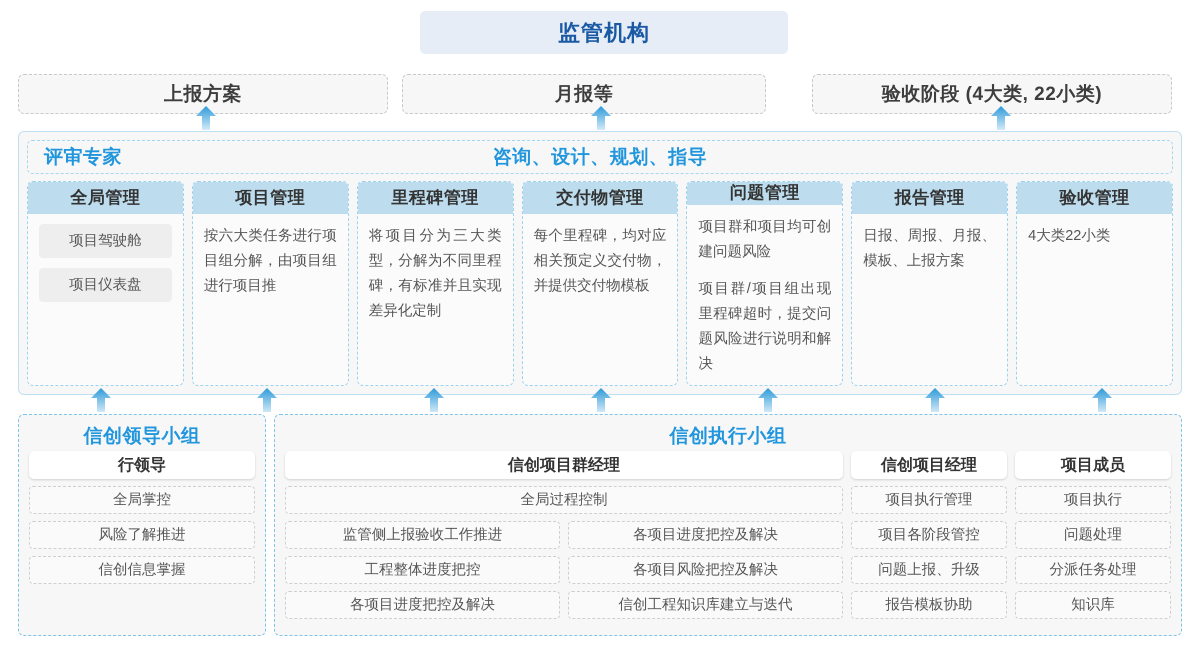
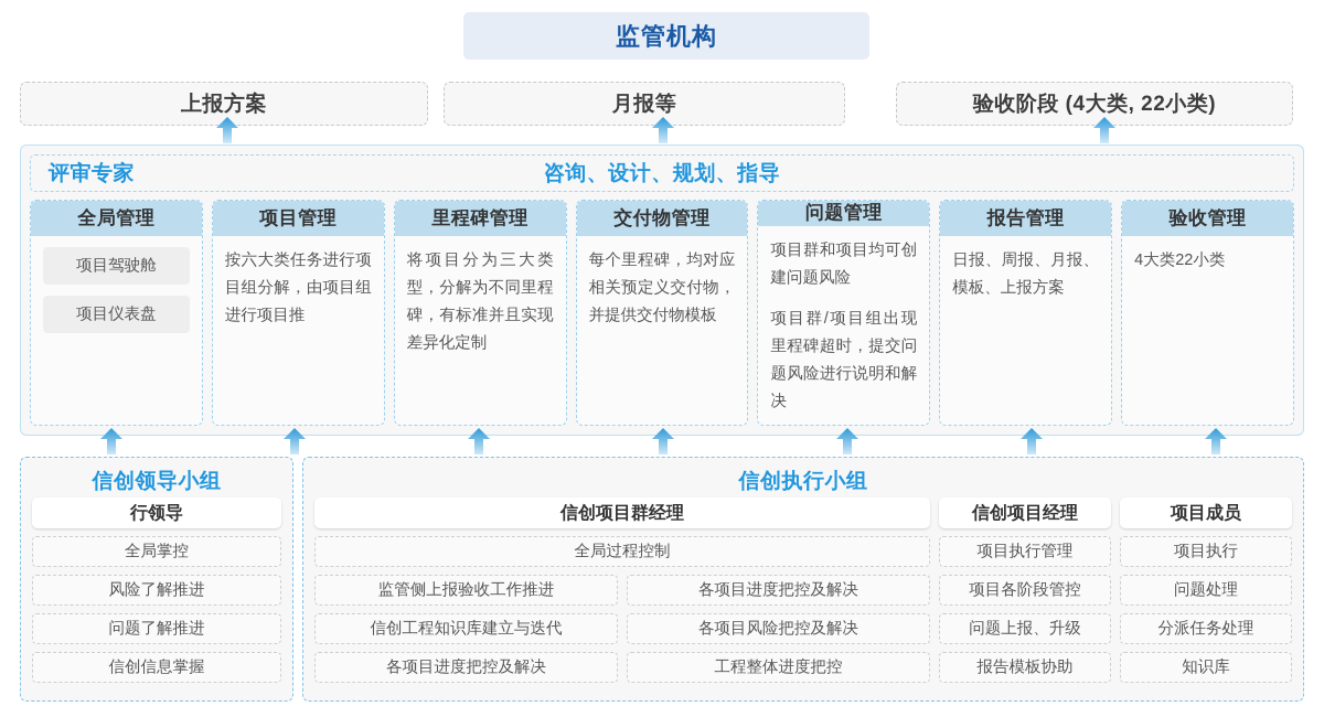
  监管机构
  上报方案
  月报等
  验收阶段 (4大类, 22小类)
  评审专家
  咨询、设计、规划、指导
  全局管理
  项目驾驶舱
  项目仪表盘
  项目管理
  按六大类任务进行项目组分解，由项目组进行项目推
  里程碑管理
  将项目分为三大类型，分解为不同里程碑，有标准并且实现差异化定制
  交付物管理
  每个里程碑，均对应相关预定义交付物，并提供交付物模板
  问题管理
  项目群和项目均可创建问题风险
  项目群/项目组出现里程碑超时，提交问题风险进行说明和解决
  报告管理
  日报、周报、月报、模板、上报方案
  验收管理
  4大类22小类
  信创领导小组
  行领导
  全局掌控
  风险了解推进
+ 问题了解推进
  信创信息掌握
  信创执行小组
  信创项目群经理
  全局过程控制
  监管侧上报验收工作推进
  各项目进度把控及解决
- 工程整体进度把控
+ 信创工程知识库建立与迭代
  各项目风险把控及解决
  各项目进度把控及解决
- 信创工程知识库建立与迭代
+ 工程整体进度把控
  信创项目经理
  项目执行管理
  项目各阶段管控
  问题上报、升级
  报告模板协助
  项目成员
  项目执行
  问题处理
  分派任务处理
  知识库
